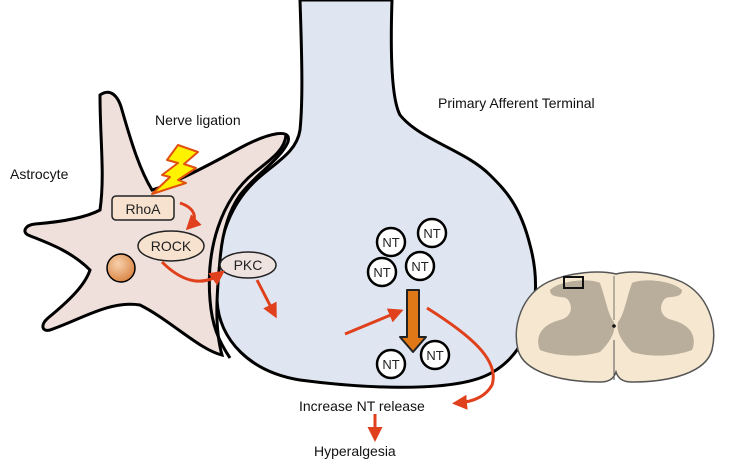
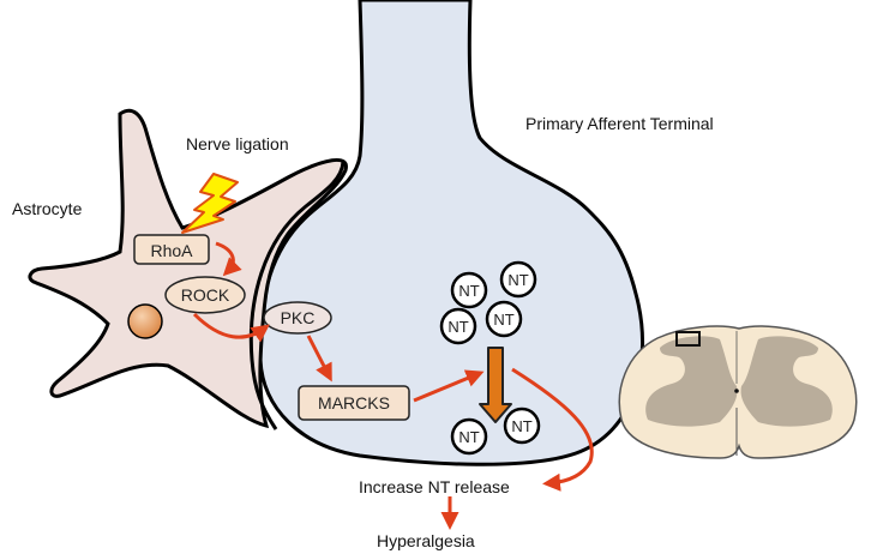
  RhoA
  ROCK
  PKC
+ MARCKS
  NT
  NT
  NT
  NT
  NT
  NT
  Astrocyte
  Nerve ligation
  Primary Afferent Terminal
  Increase NT release
  Hyperalgesia
